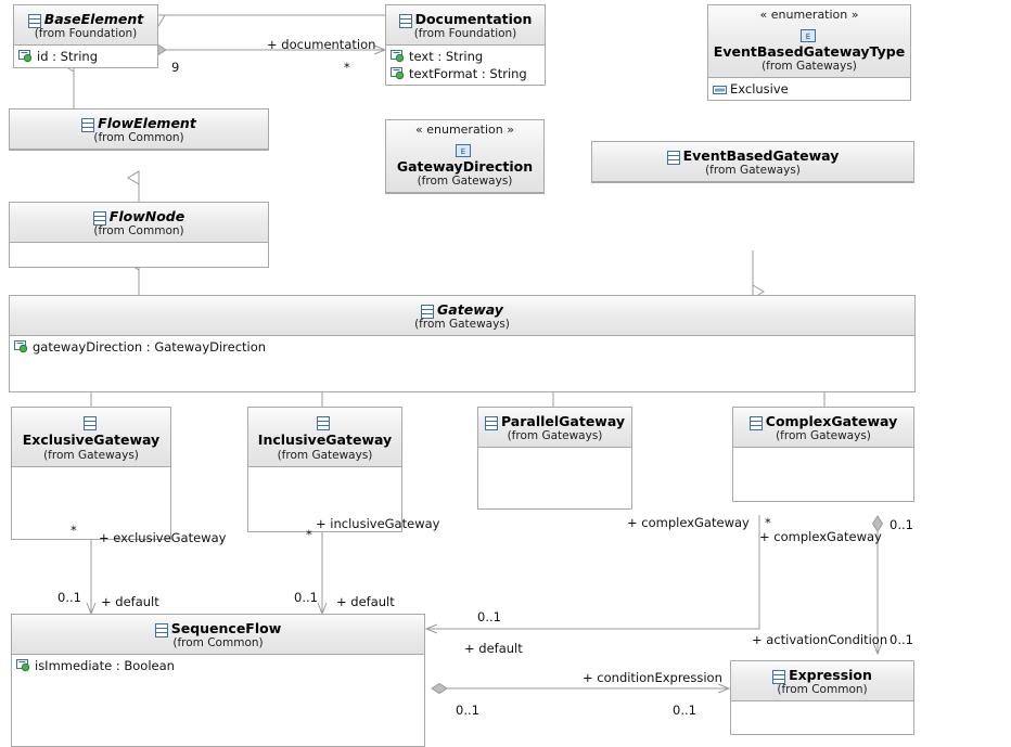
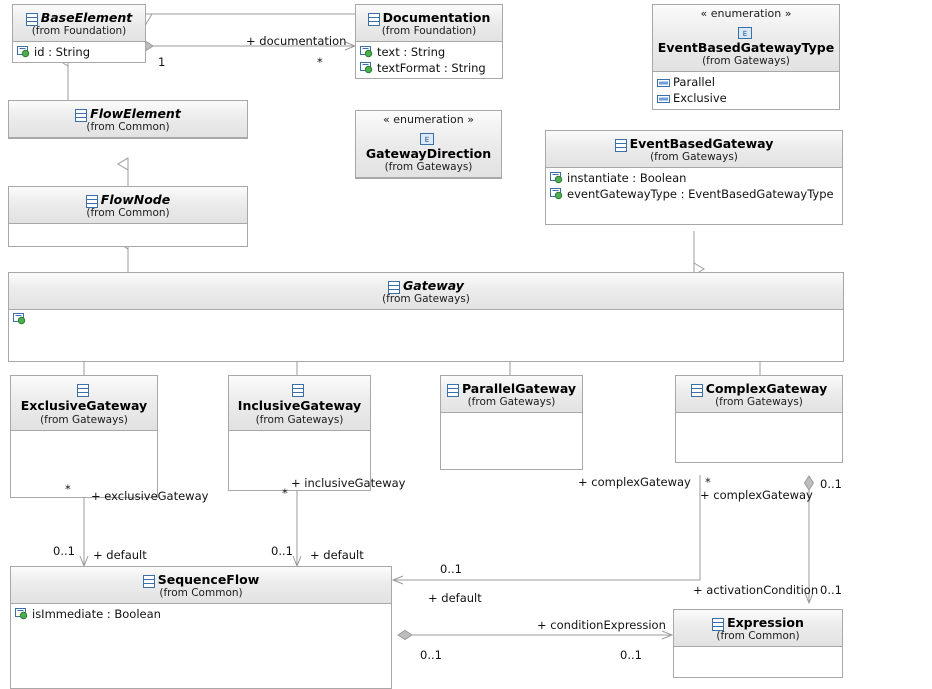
  BaseElement
  (from Foundation)
  id : String
  Documentation
  (from Foundation)
  text : String
  textFormat : String
  « enumeration »
  EventBasedGatewayType
  (from Gateways)
+ Parallel
  Exclusive
  FlowElement
  (from Common)
  « enumeration »
  E
  GatewayDirection
  (from Gateways)
  EventBasedGateway
  (from Gateways)
+ instantiate : Boolean
+ eventGatewayType : EventBasedGatewayType
  FlowNode
  (from Common)
  Gateway
  (from Gateways)
- gatewayDirection : GatewayDirection
  ExclusiveGateway
  (from Gateways)
  InclusiveGateway
  (from Gateways)
  ParallelGateway
  (from Gateways)
  ComplexGateway
  (from Gateways)
  SequenceFlow
  (from Common)
  isImmediate : Boolean
  Expression
  (from Common)
  + documentation
- 9
+ 1
  *
  *
  + exclusiveGateway
  0..1
  + default
  *
  + inclusiveGateway
  0..1
  + default
  + complexGateway
  *
  + complexGateway
  0..1
  0..1
  + default
  + activationCondition
  0..1
  + conditionExpression
  0..1
  0..1
